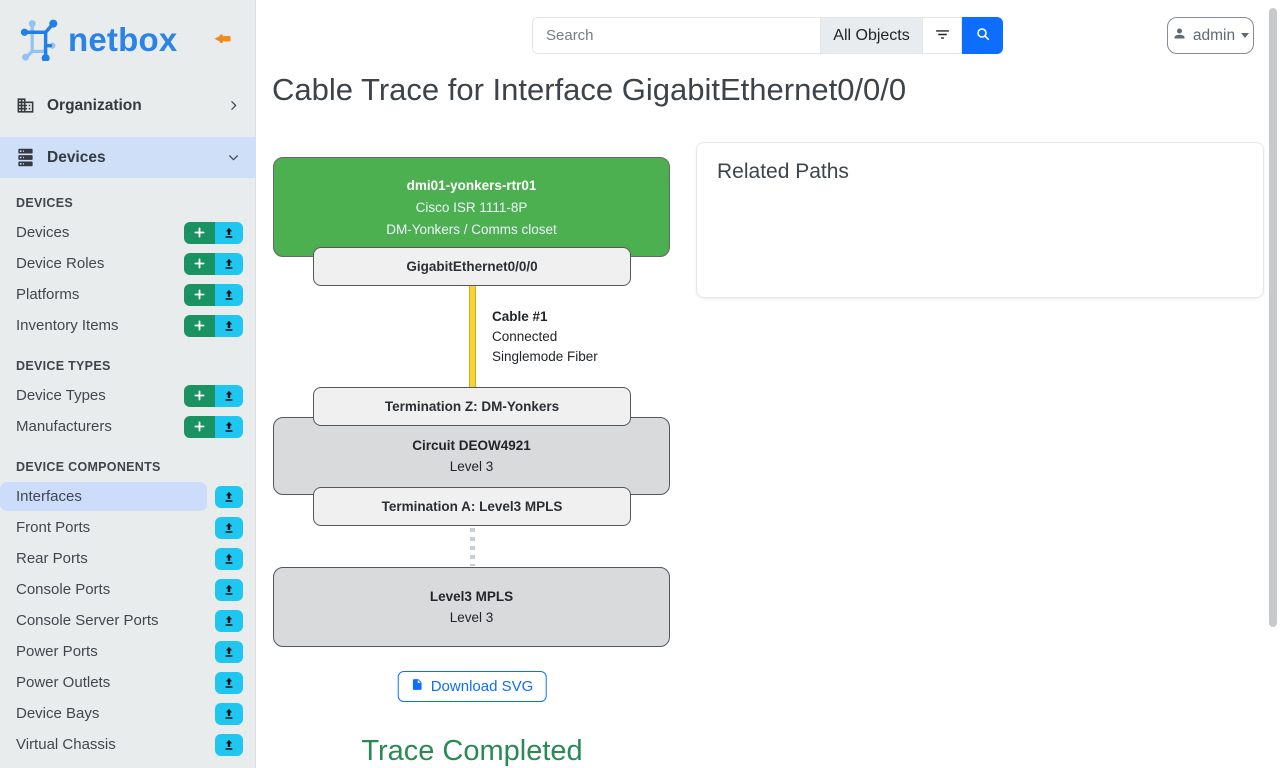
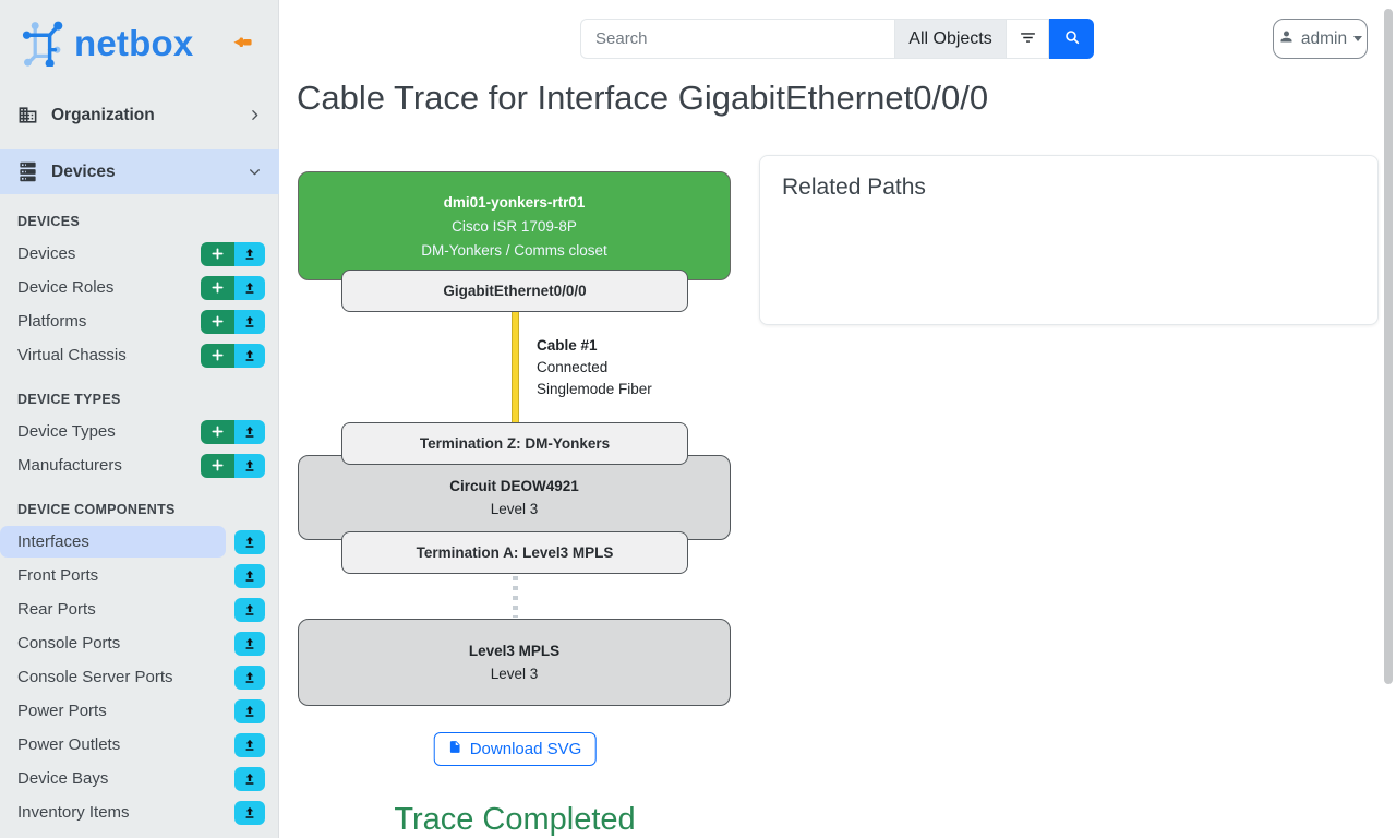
  netbox
  Organization
  Devices
  DEVICES
  Devices
  Device Roles
  Platforms
- Inventory Items
+ Virtual Chassis
  DEVICE TYPES
  Device Types
  Manufacturers
  DEVICE COMPONENTS
  Interfaces
  Front Ports
  Rear Ports
  Console Ports
  Console Server Ports
  Power Ports
  Power Outlets
  Device Bays
- Virtual Chassis
+ Inventory Items
  Search
  All Objects
  admin
  Cable Trace for Interface GigabitEthernet0/0/0
  dmi01-yonkers-rtr01
- Cisco ISR 1111-8P
+ Cisco ISR 1709-8P
  DM-Yonkers / Comms closet
  GigabitEthernet0/0/0
  Cable #1
  Connected
  Singlemode Fiber
  Termination Z: DM-Yonkers
  Circuit DEOW4921
  Level 3
  Termination A: Level3 MPLS
  Level3 MPLS
  Level 3
  Download SVG
  Trace Completed
  Related Paths
